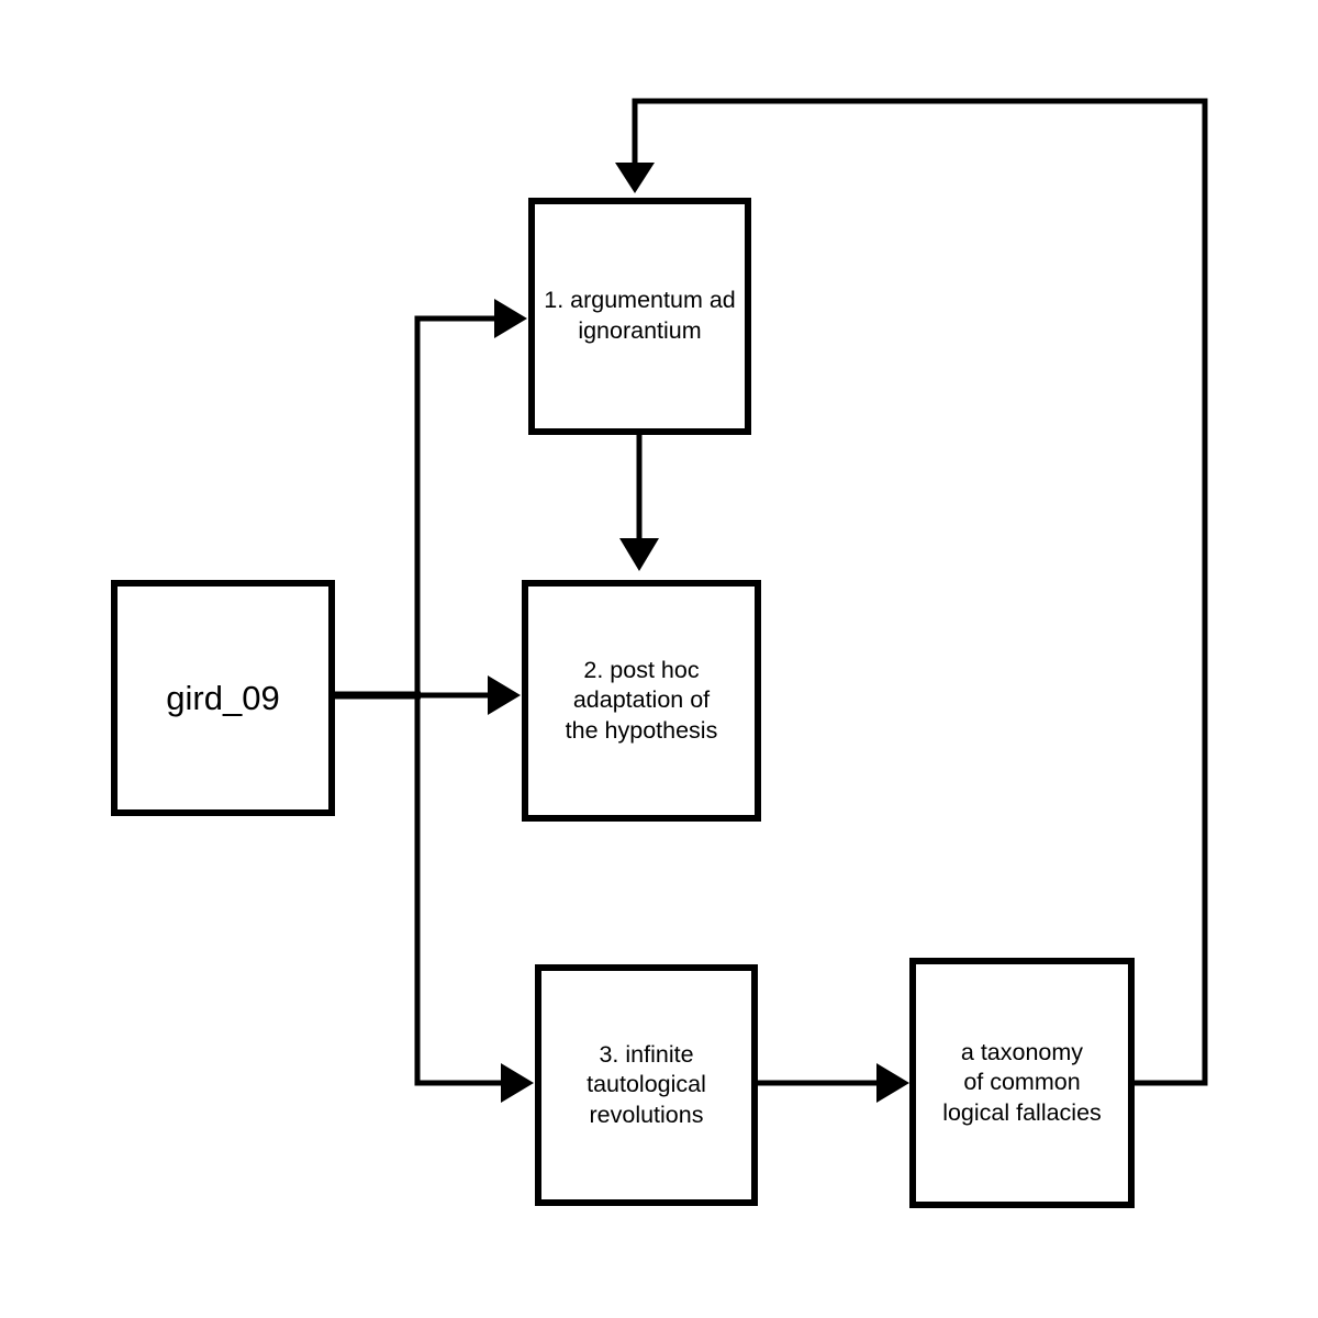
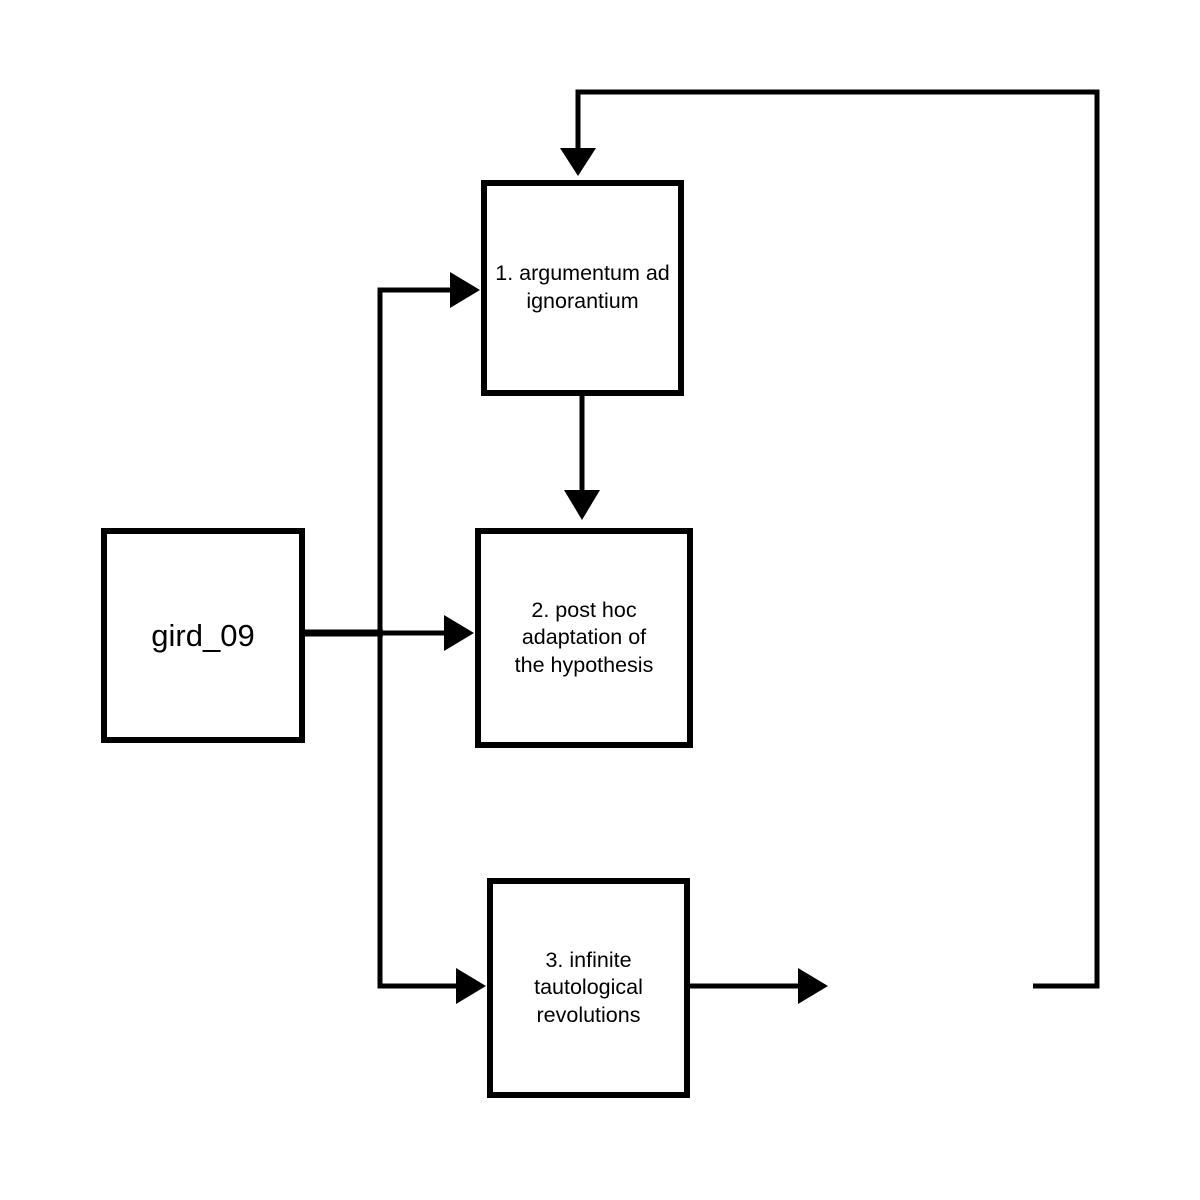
  gird_09
  1. argumentum ad
  ignorantium
  2. post hoc
  adaptation of
  the hypothesis
  3. infinite
  tautological
  revolutions
- a taxonomy
- of common
- logical fallacies
